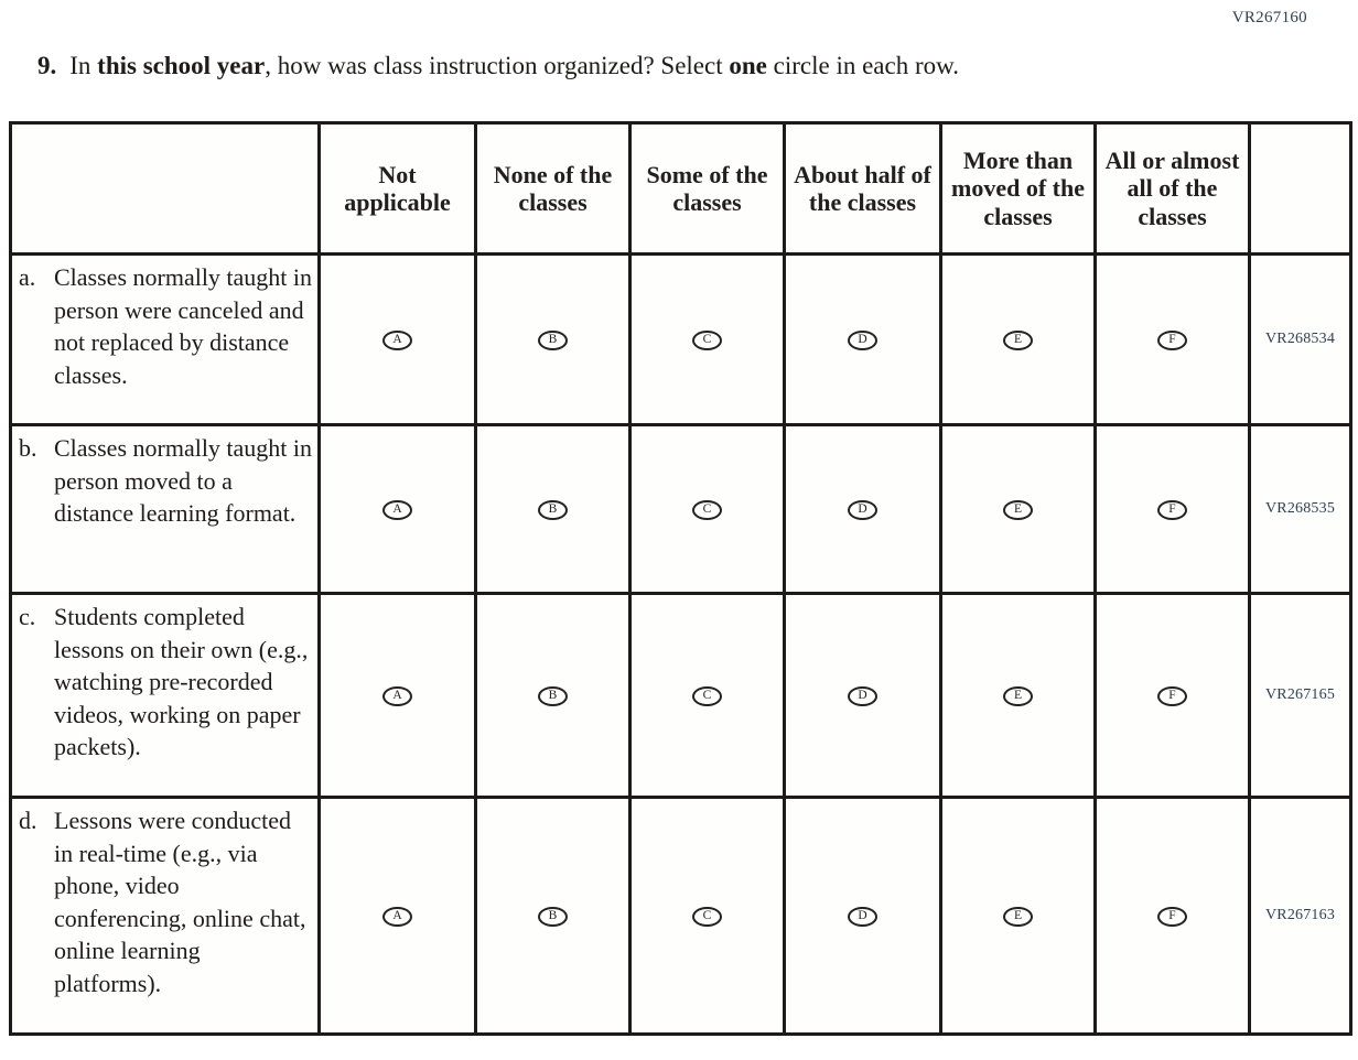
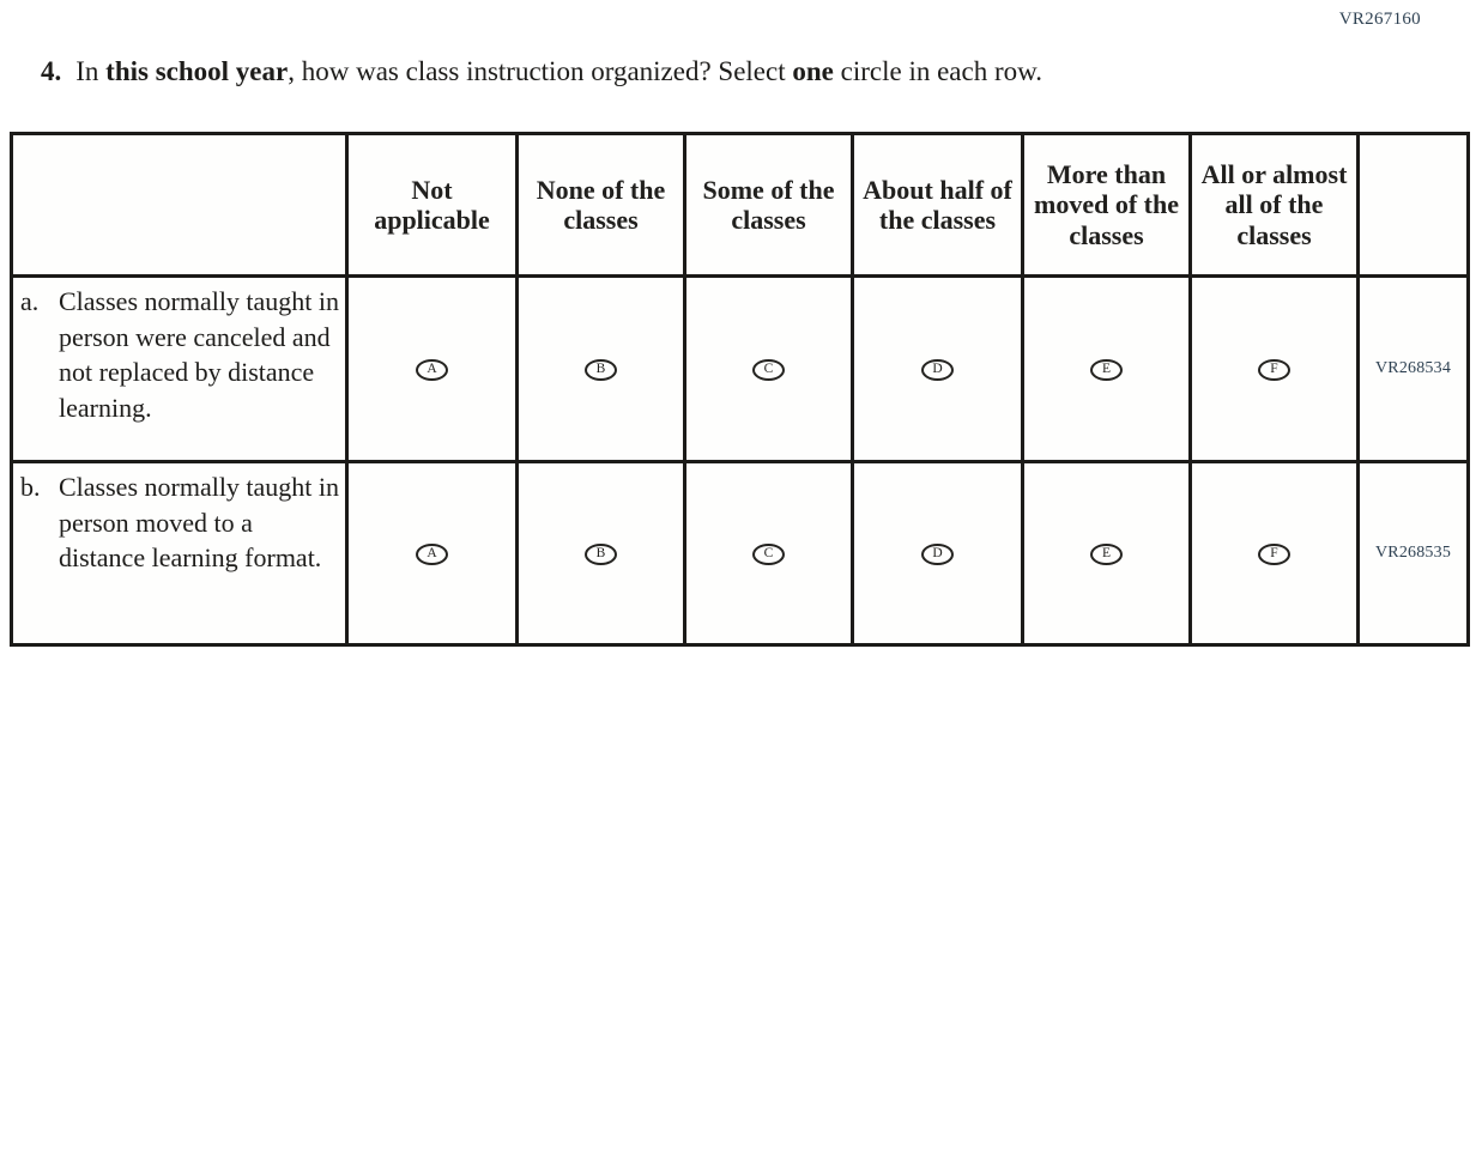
  VR267160
- 9. In this school year, how was class instruction organized? Select one circle in each row.
+ 4. In this school year, how was class instruction organized? Select one circle in each row.
  	Not applicable	None of the classes	Some of the classes	About half of the classes	More than moved of the classes	All or almost all of the classes
- a. Classes normally taught in person were canceled and not replaced by distance classes.	A	B	C	D	E	F	VR268534
+ a. Classes normally taught in person were canceled and not replaced by distance learning.	A	B	C	D	E	F	VR268534
  b. Classes normally taught in person moved to a distance learning format.	A	B	C	D	E	F	VR268535
- c. Students completed lessons on their own (e.g., watching pre-recorded videos, working on paper packets).	A	B	C	D	E	F	VR267165
- d. Lessons were conducted in real-time (e.g., via phone, video conferencing, online chat, online learning platforms).	A	B	C	D	E	F	VR267163
